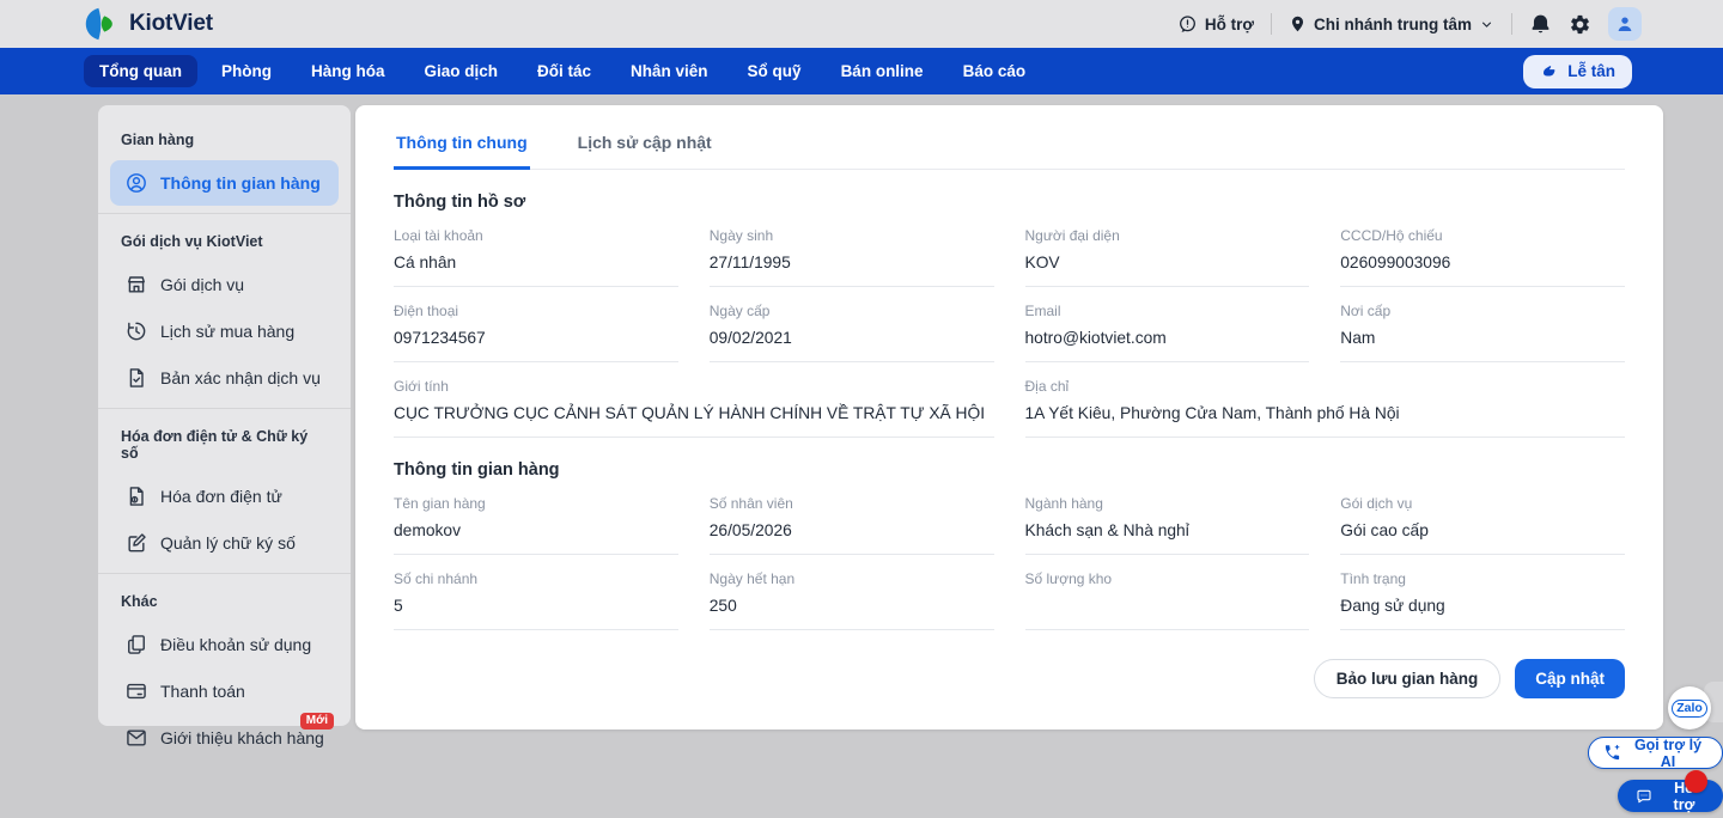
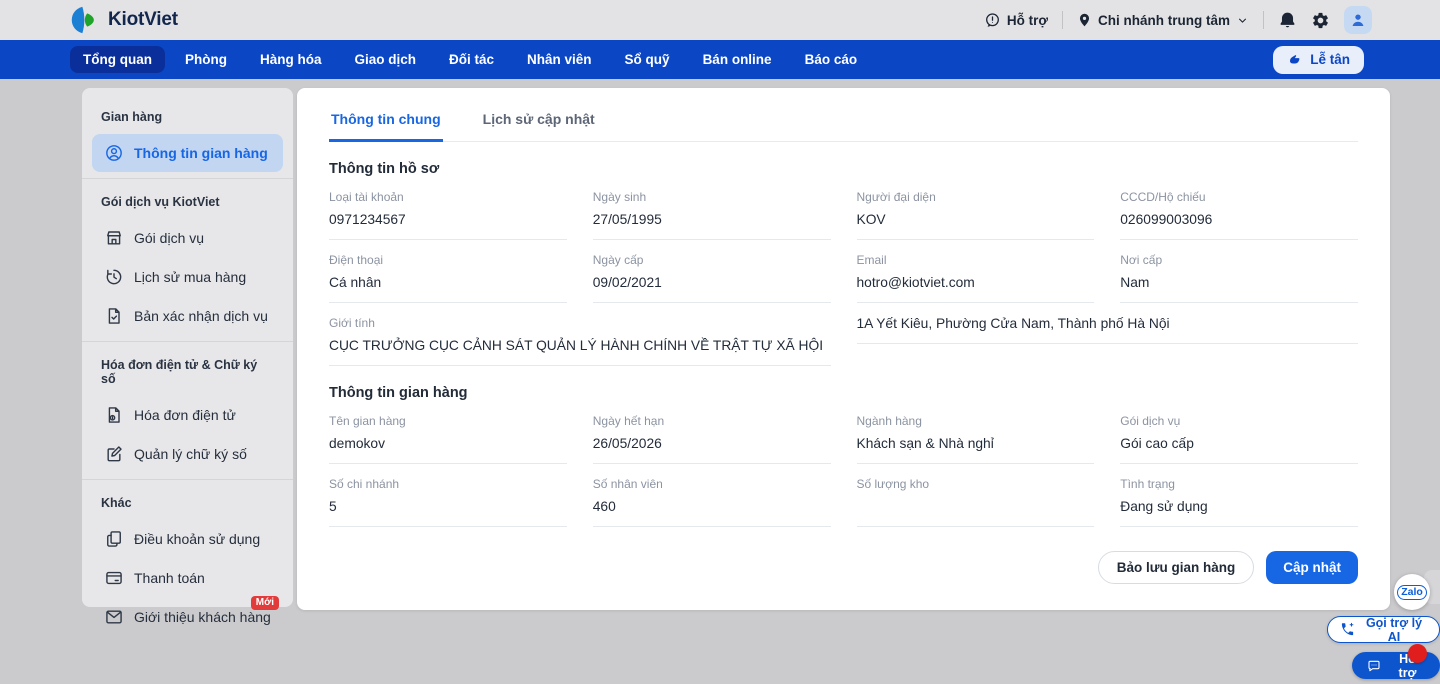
  KiotViet
  Hỗ trợ
  Chi nhánh trung tâm
  Tổng quan
  Phòng
  Hàng hóa
  Giao dịch
  Đối tác
  Nhân viên
  Sổ quỹ
  Bán online
  Báo cáo
  Lễ tân
  Gian hàng
  Thông tin gian hàng
  Gói dịch vụ KiotViet
  Gói dịch vụ
  Lịch sử mua hàng
  Bản xác nhận dịch vụ
  Hóa đơn điện tử & Chữ ký số
  Hóa đơn điện tử
  Quản lý chữ ký số
  Khác
  Điều khoản sử dụng
  Thanh toán
  Giới thiệu khách hàng
  Mới
  Thông tin chung
  Lịch sử cập nhật
  Thông tin hồ sơ
  Loại tài khoản
- Cá nhân
+ 0971234567
  Ngày sinh
- 27/11/1995
+ 27/05/1995
  Người đại diện
  KOV
  CCCD/Hộ chiếu
  026099003096
  Điện thoại
- 0971234567
+ Cá nhân
  Ngày cấp
  09/02/2021
  Email
  hotro@kiotviet.com
  Nơi cấp
  Nam
  Giới tính
  CỤC TRƯỞNG CỤC CẢNH SÁT QUẢN LÝ HÀNH CHÍNH VỀ TRẬT TỰ XÃ HỘI
- Địa chỉ
  1A Yết Kiêu, Phường Cửa Nam, Thành phố Hà Nội
  Thông tin gian hàng
  Tên gian hàng
  demokov
- Số nhân viên
+ Ngày hết hạn
  26/05/2026
  Ngành hàng
  Khách sạn & Nhà nghỉ
  Gói dịch vụ
  Gói cao cấp
  Số chi nhánh
  5
- Ngày hết hạn
+ Số nhân viên
- 250
+ 460
  Số lượng kho
  Tình trạng
  Đang sử dụng
  Bảo lưu gian hàng
  Cập nhật
  Zalo
  Gọi trợ lý AI
  H trợ
